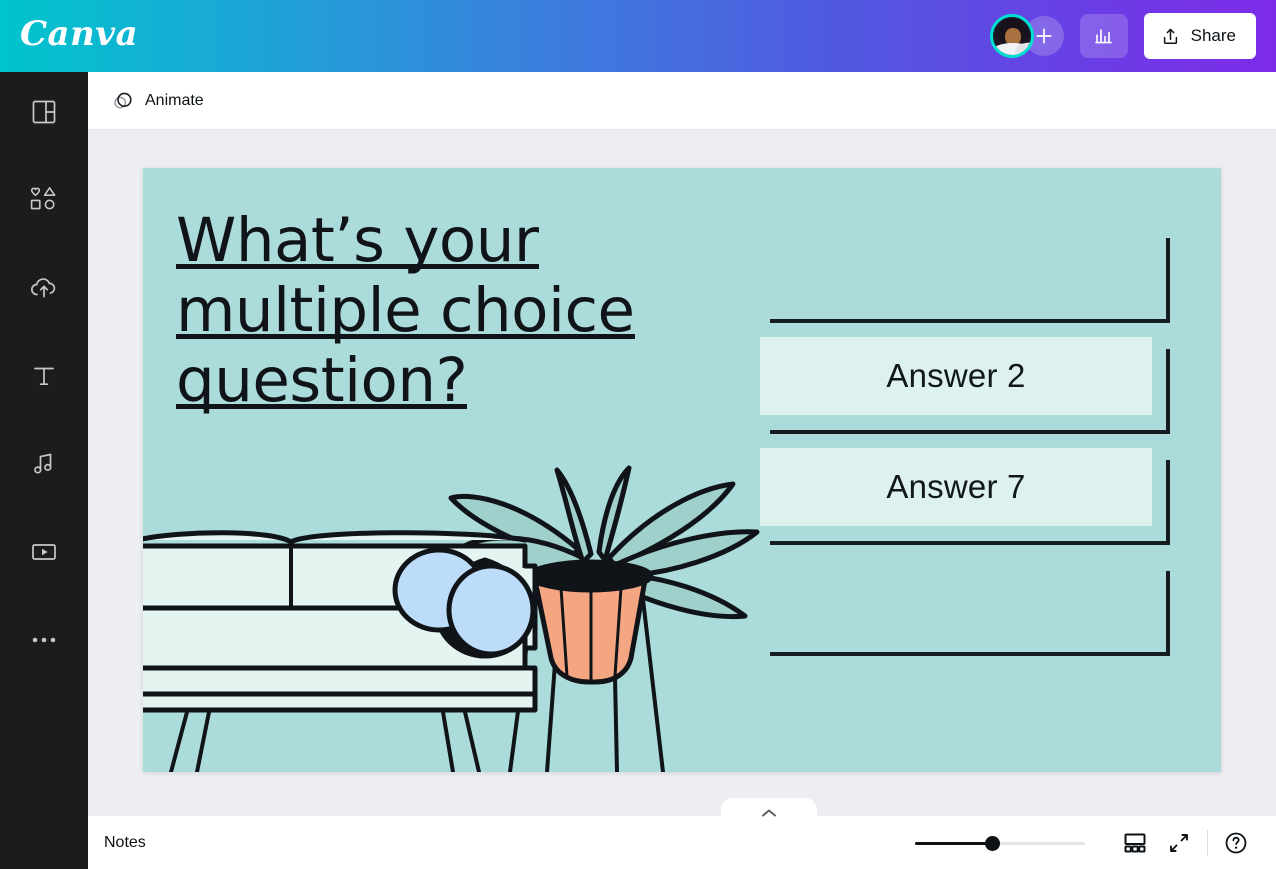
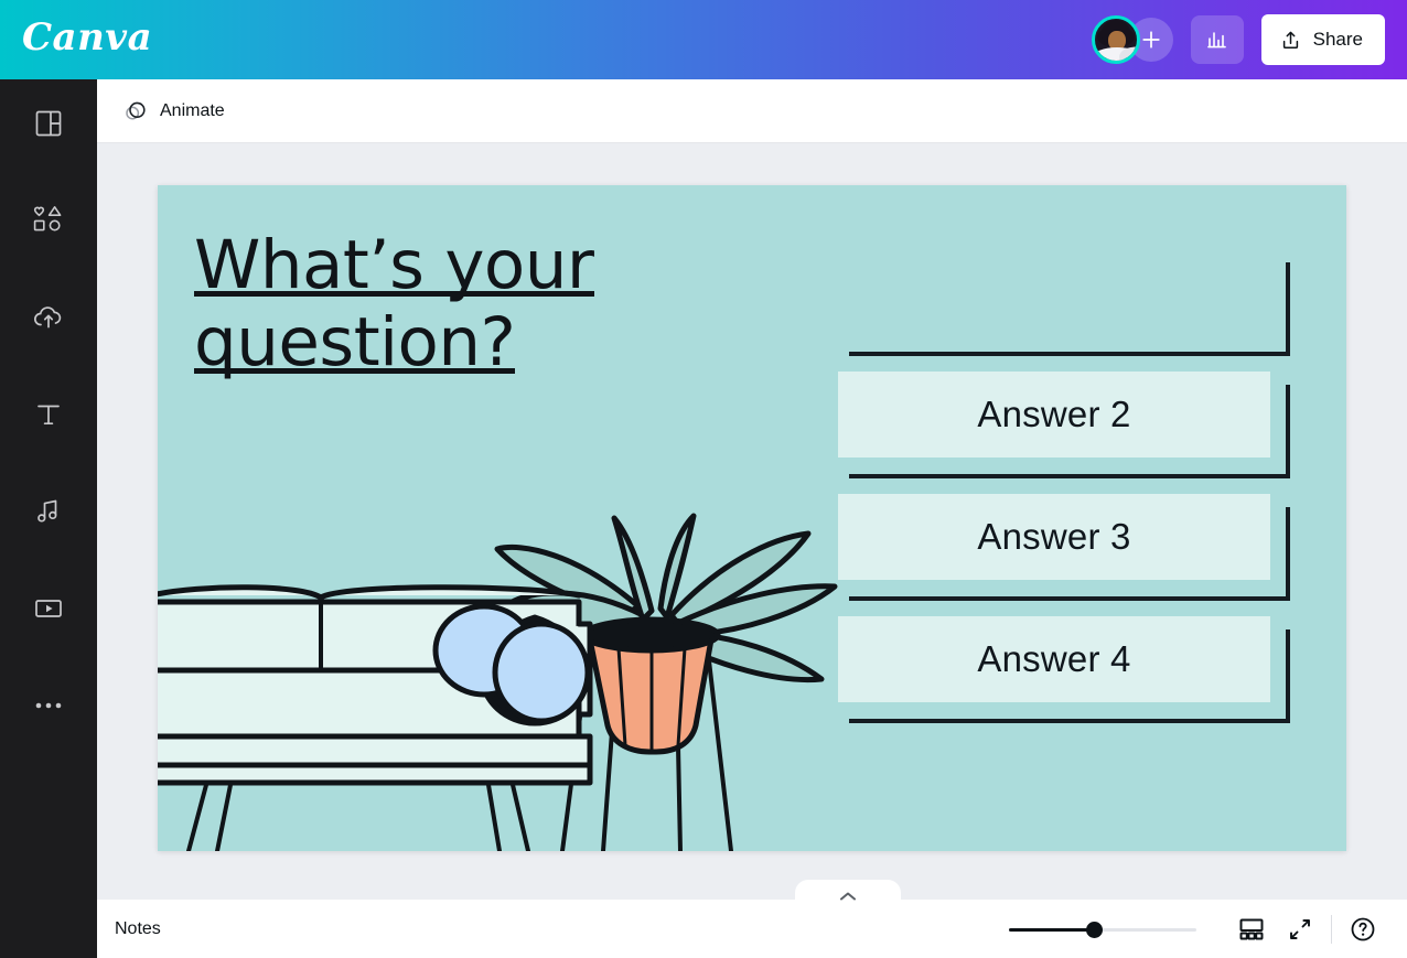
  Canva
  Share
  Animate
  What’s your
- multiple choice
  question?
  Answer 2
- Answer 7
+ Answer 3
+ Answer 4
  Notes
